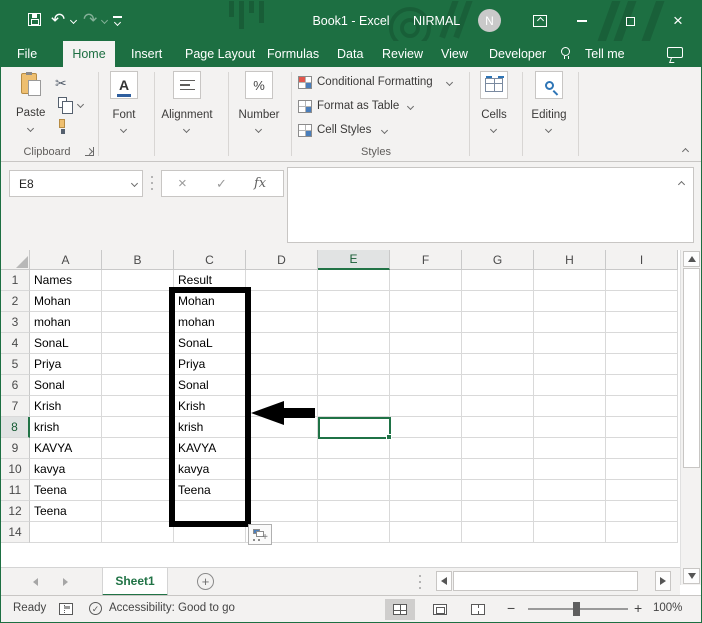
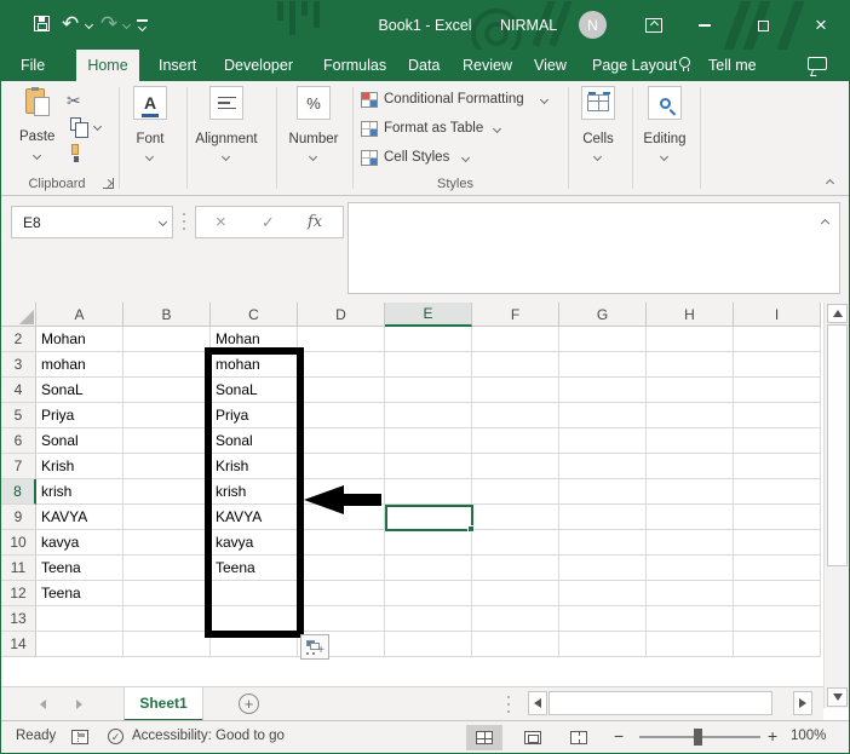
  ↶
  ↷
  Book1 - Excel
  NIRMAL
  N
  ×
  File
  Home
  Insert
- Page Layout
+ Developer
  Formulas
  Data
  Review
  View
- Developer
+ Page Layout
  Tell me
  Paste
  ✂
  Clipboard
  A
  Font
  Alignment
  %
  Number
  Conditional Formatting
  Format as Table
  Cell Styles
  Styles
  Cells
  Editing
  E8
  ×
  ✓
  fx
  A
  B
  C
  D
  E
  F
  G
  H
  I
- 1
- Names
- Result
  2
  Mohan
  Mohan
  3
  mohan
  mohan
  4
  SonaL
  SonaL
  5
  Priya
  Priya
  6
  Sonal
  Sonal
  7
  Krish
  Krish
  8
  krish
  krish
  9
  KAVYA
  KAVYA
  10
  kavya
  kavya
  11
  Teena
  Teena
  12
  Teena
+ 13
  14
  +
  Sheet1
  +
  Ready
  ✓
  Accessibility: Good to go
  −
  +
  100%
